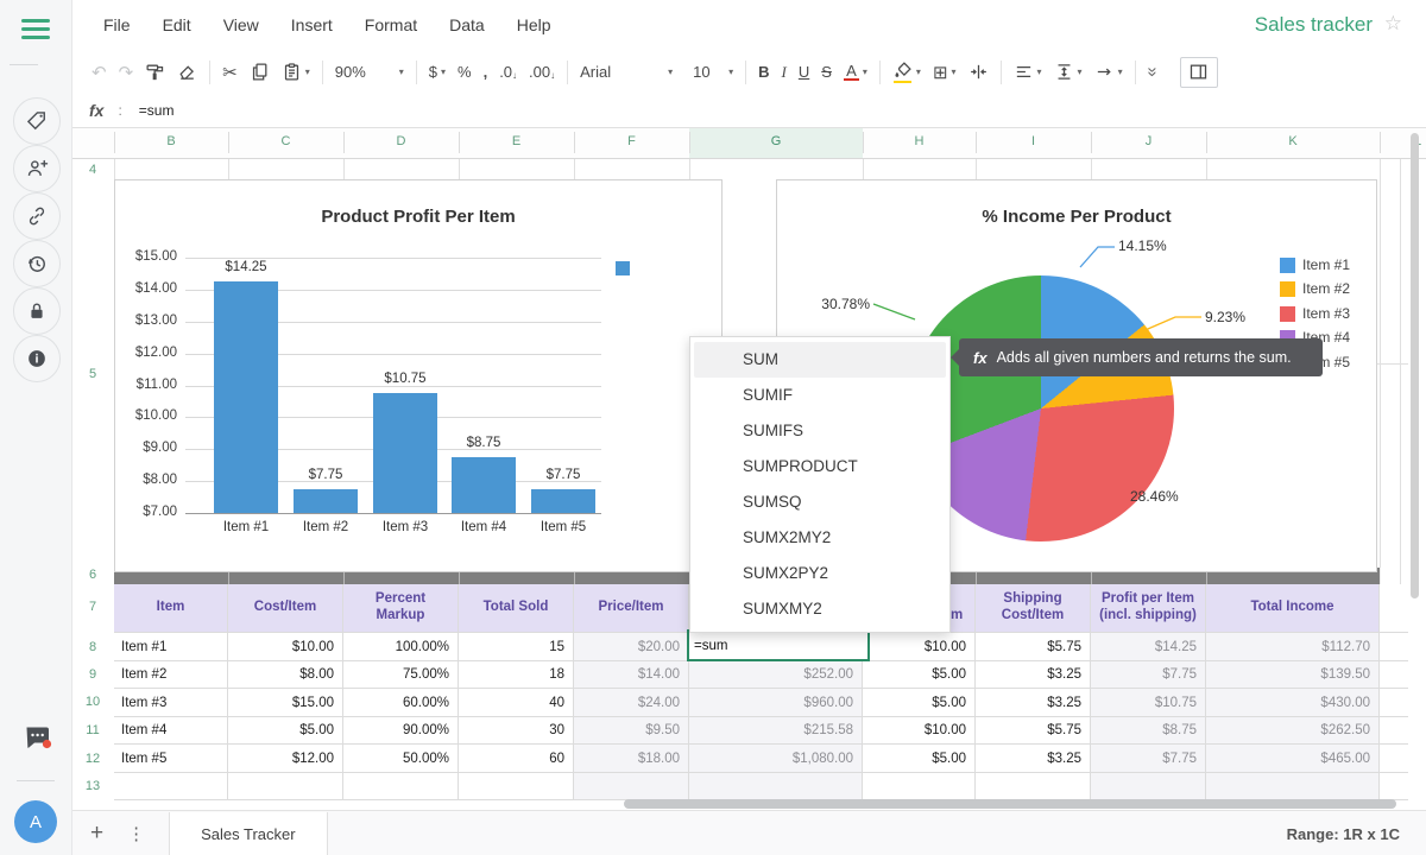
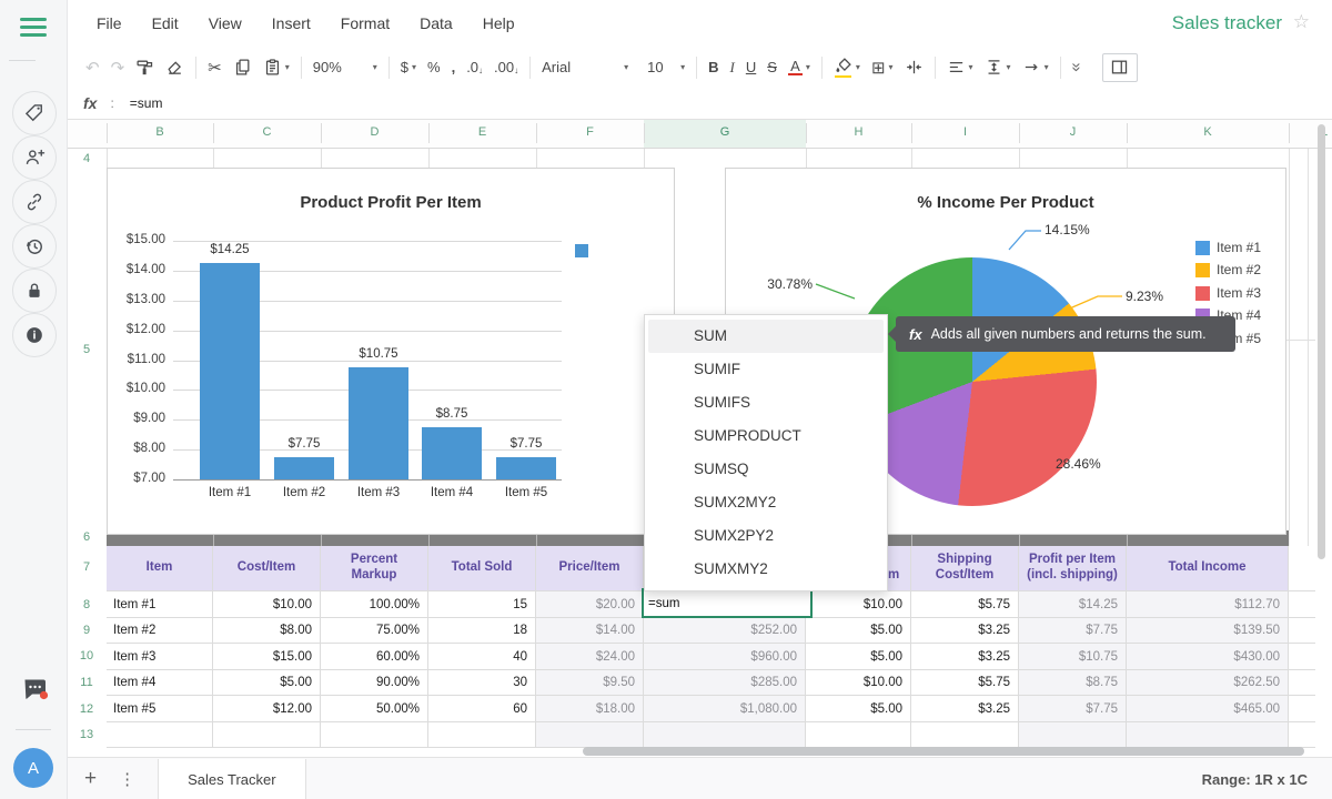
  A
  File
  Edit
  View
  Insert
  Format
  Data
  Help
  Sales tracker
  ☆
  ↶
  ↷
  ✂
  ▾
  90%
  ▾
  $
  ▾
  %
  ,
  .0
  ↓
  .00
  ↓
  Arial
  ▾
  10
  ▾
  B
  I
  U
  S
  A
  ▾
  ▾
  ⊞
  ▾
  ▾
  ▾
  ▾
  fx
  :
  =sum
  B
  C
  D
  E
  F
  G
  H
  I
  J
  K
  4
  5
  6
  7
  8
  9
  10
  11
  12
  13
  Item
  Cost/Item
  Percent
  Markup
  Total Sold
  Price/Item
  m
  Shipping
  Cost/Item
  Profit per Item
  (incl. shipping)
  Total Income
  Item #1
  $10.00
  100.00%
  15
  $20.00
  $10.00
  $5.75
  $14.25
  $112.70
  Item #2
  $8.00
  75.00%
  18
  $14.00
  $252.00
  $5.00
  $3.25
  $7.75
  $139.50
  Item #3
  $15.00
  60.00%
  40
  $24.00
  $960.00
  $5.00
  $3.25
  $10.75
  $430.00
  Item #4
  $5.00
  90.00%
  30
  $9.50
- $215.58
+ $285.00
  $10.00
  $5.75
  $8.75
  $262.50
  Item #5
  $12.00
  50.00%
  60
  $18.00
  $1,080.00
  $5.00
  $3.25
  $7.75
  $465.00
  Product Profit Per Item
  $15.00
  $14.00
  $13.00
  $12.00
  $11.00
  $10.00
  $9.00
  $8.00
  $7.00
  $14.25
  Item #1
  $7.75
  Item #2
  $10.75
  Item #3
  $8.75
  Item #4
  $7.75
  Item #5
  % Income Per Product
  14.15%
  9.23%
  28.46%
  30.78%
  Item #1
  Item #2
  Item #3
  Item #4
  =sum
  SUM
  SUMIF
  SUMIFS
  SUMPRODUCT
  SUMSQ
  SUMX2MY2
  SUMX2PY2
  SUMXMY2
  fx
  Adds all given numbers and returns the sum.
  +
  ⋮
  Sales Tracker
  Range: 1R x 1C
